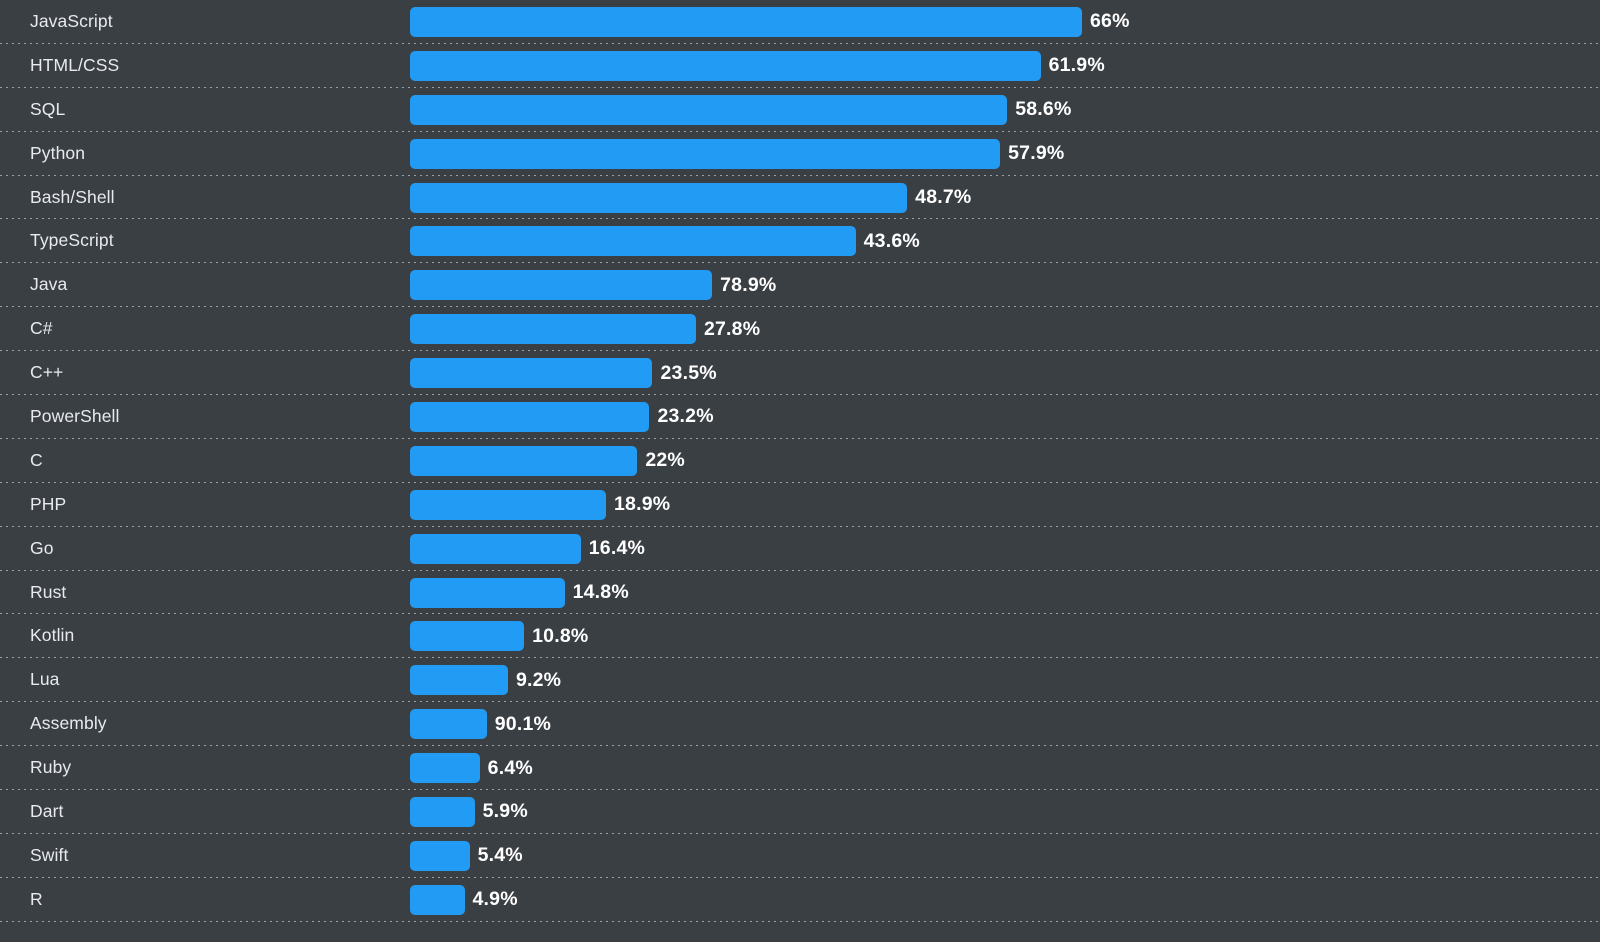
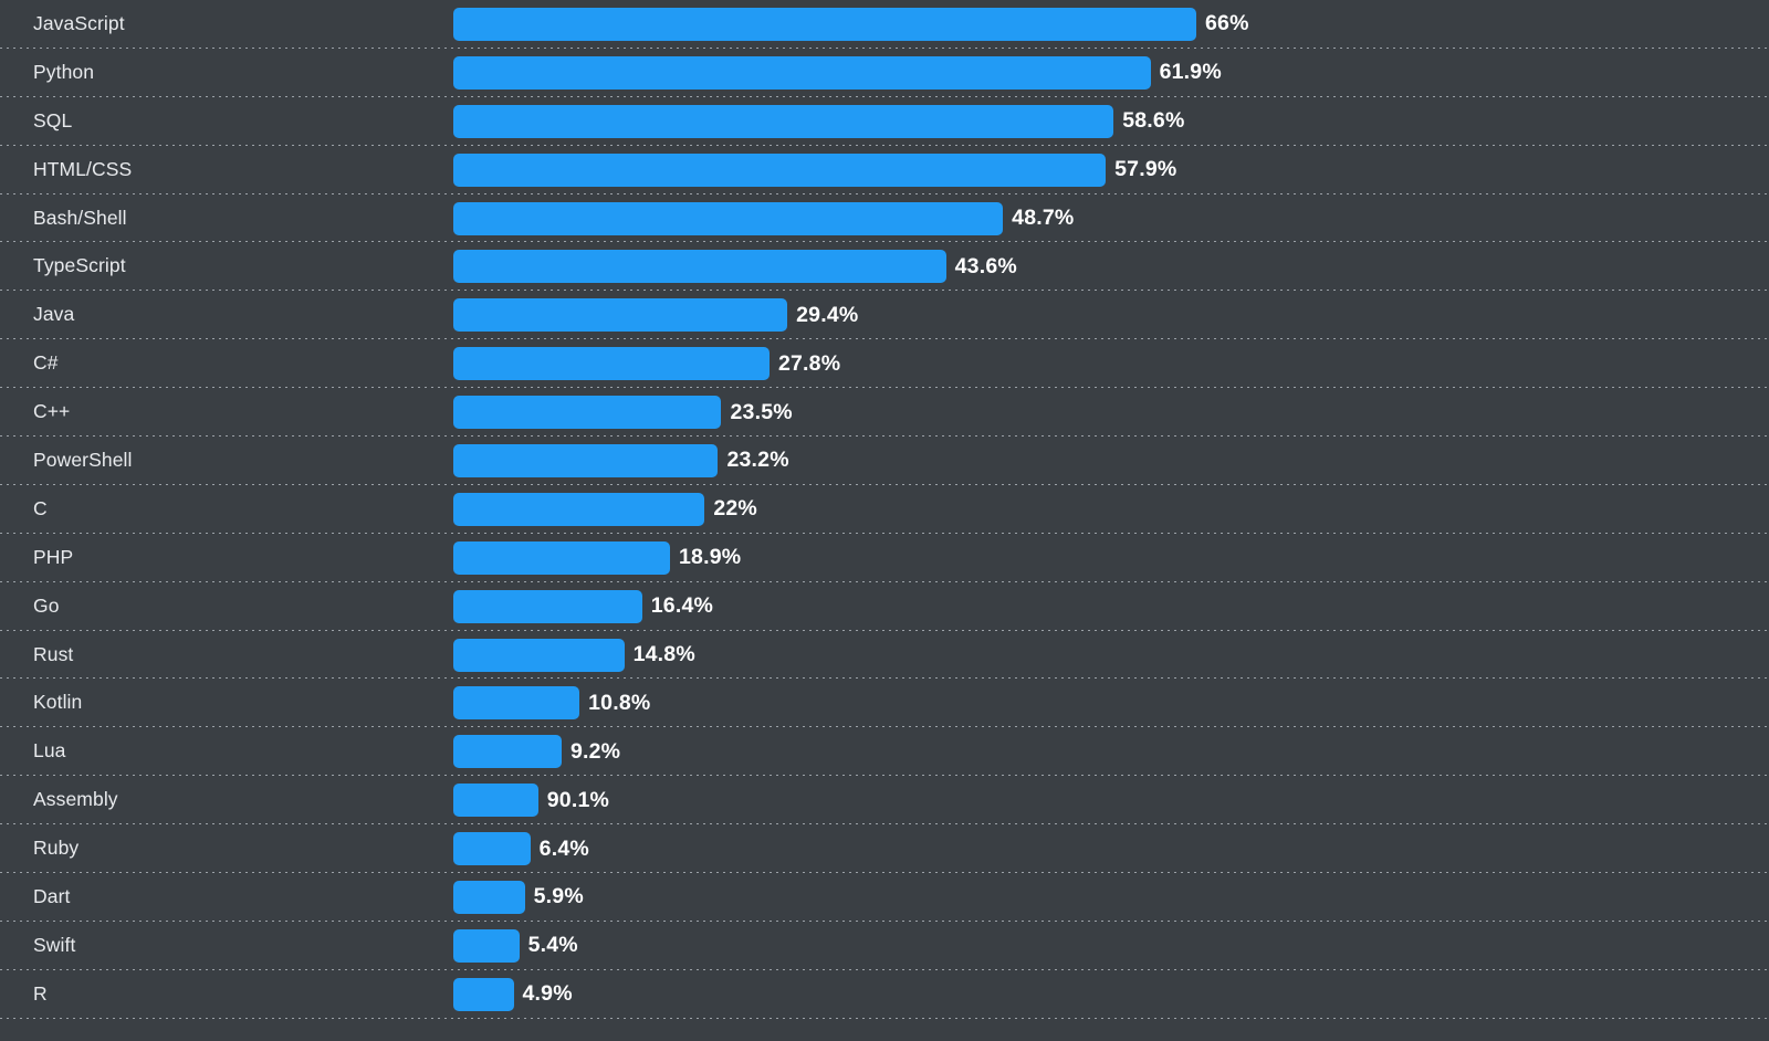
  JavaScript
  66%
- HTML/CSS
+ Python
  61.9%
  SQL
  58.6%
- Python
+ HTML/CSS
  57.9%
  Bash/Shell
  48.7%
  TypeScript
  43.6%
  Java
- 78.9%
+ 29.4%
  C#
  27.8%
  C++
  23.5%
  PowerShell
  23.2%
  C
  22%
  PHP
  18.9%
  Go
  16.4%
  Rust
  14.8%
  Kotlin
  10.8%
  Lua
  9.2%
  Assembly
  90.1%
  Ruby
  6.4%
  Dart
  5.9%
  Swift
  5.4%
  R
  4.9%
